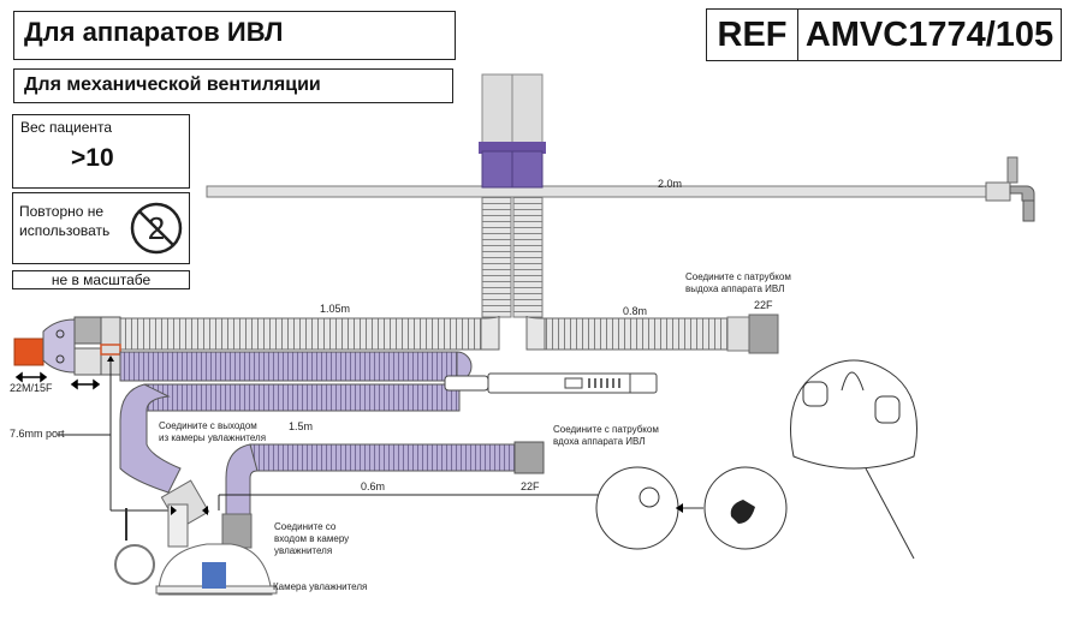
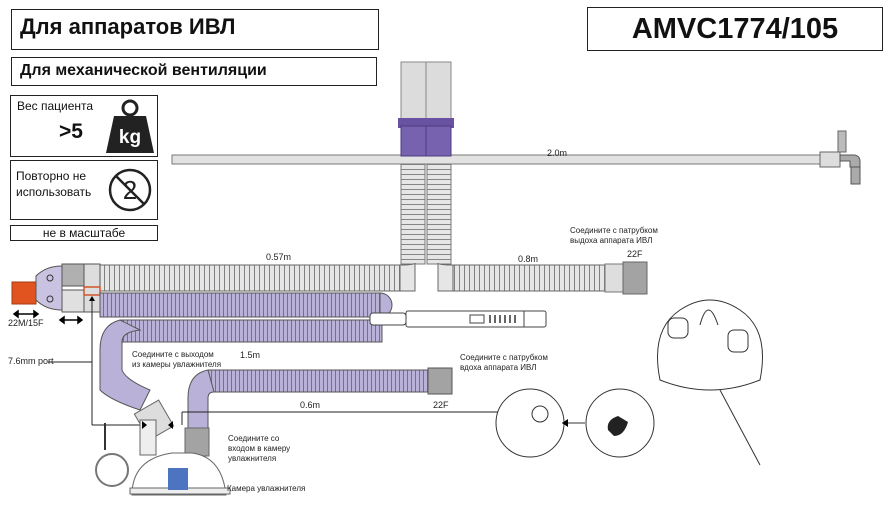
  Для аппаратов ИВЛ
  Для механической вентиляции
- REF
  AMVC1774/105
  Вес пациента
- >10
+ >5
+ kg
  Повторно не использовать
  не в масштабе
  2.0m
- 1.05m
+ 0.57m
  0.8m
  Соедините с патрубком
  выдоха аппарата ИВЛ
  22F
  22M/15F
  7.6mm port
  Соедините с выходом
  из камеры увлажнителя
  1.5m
  0.6m
  22F
  Соедините с патрубком
  вдоха аппарата ИВЛ
  Соедините со
  входом в камеру
  увлажнителя
  Камера увлажнителя
